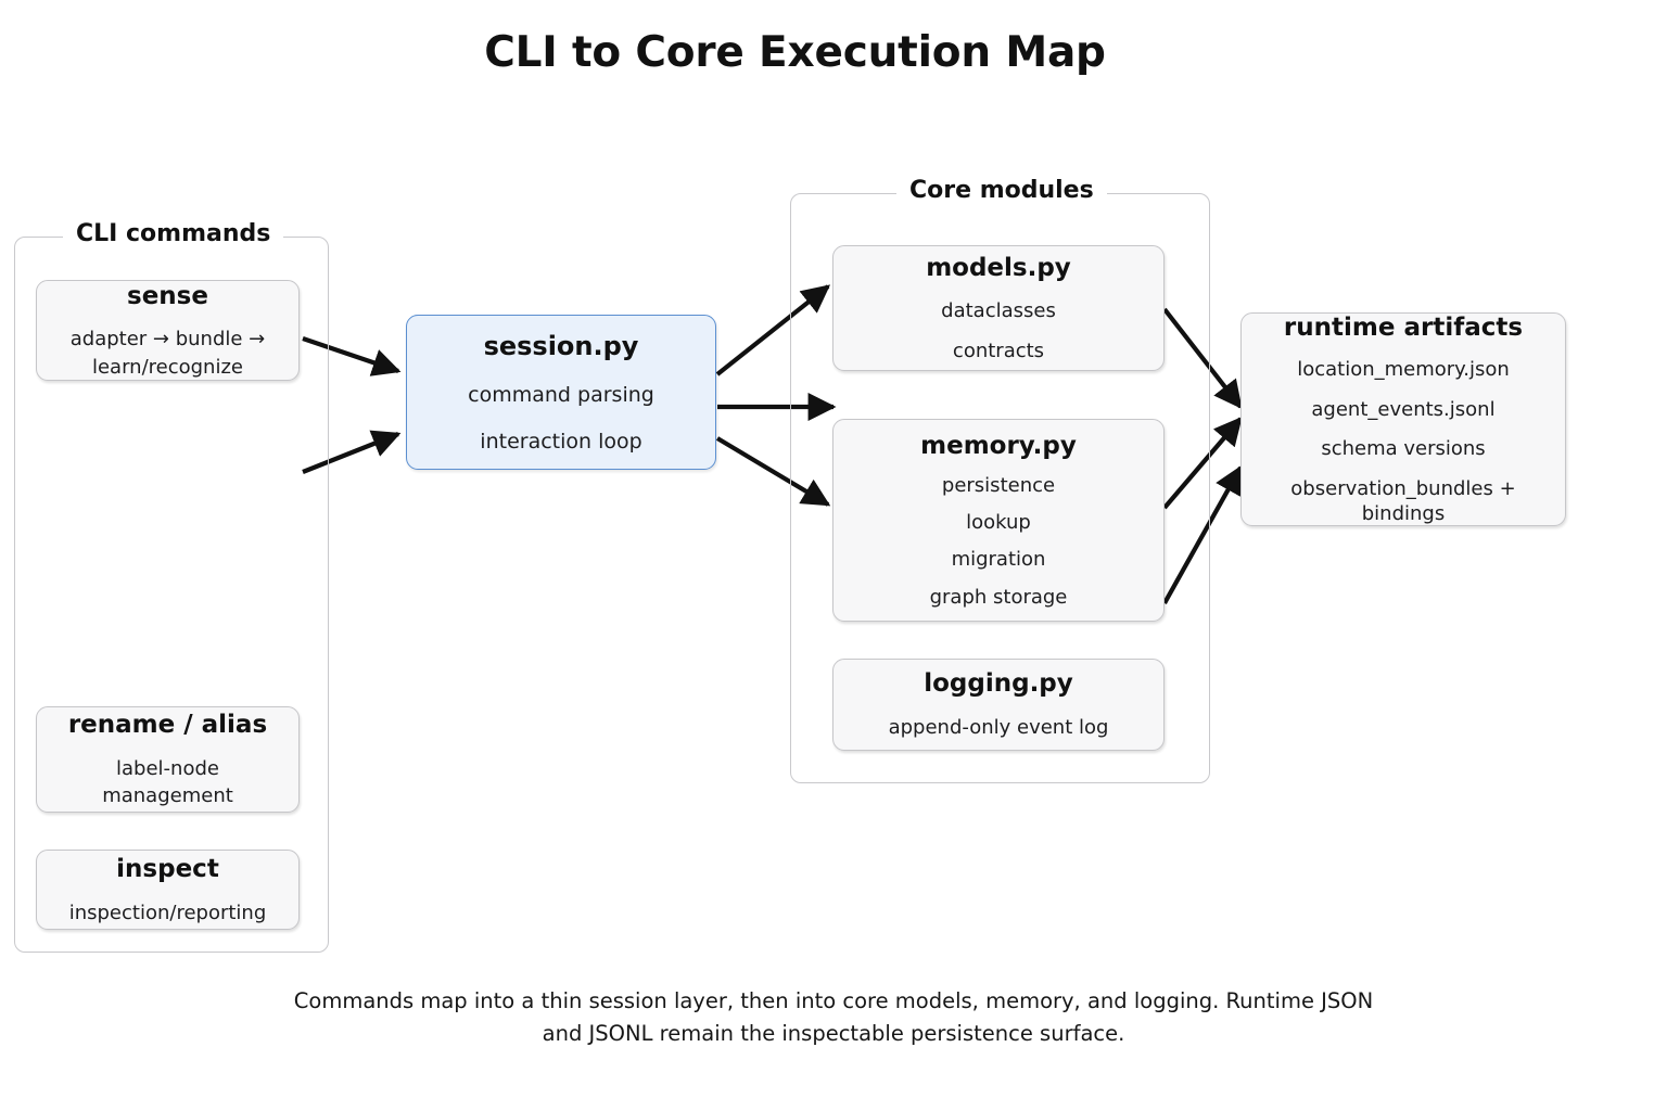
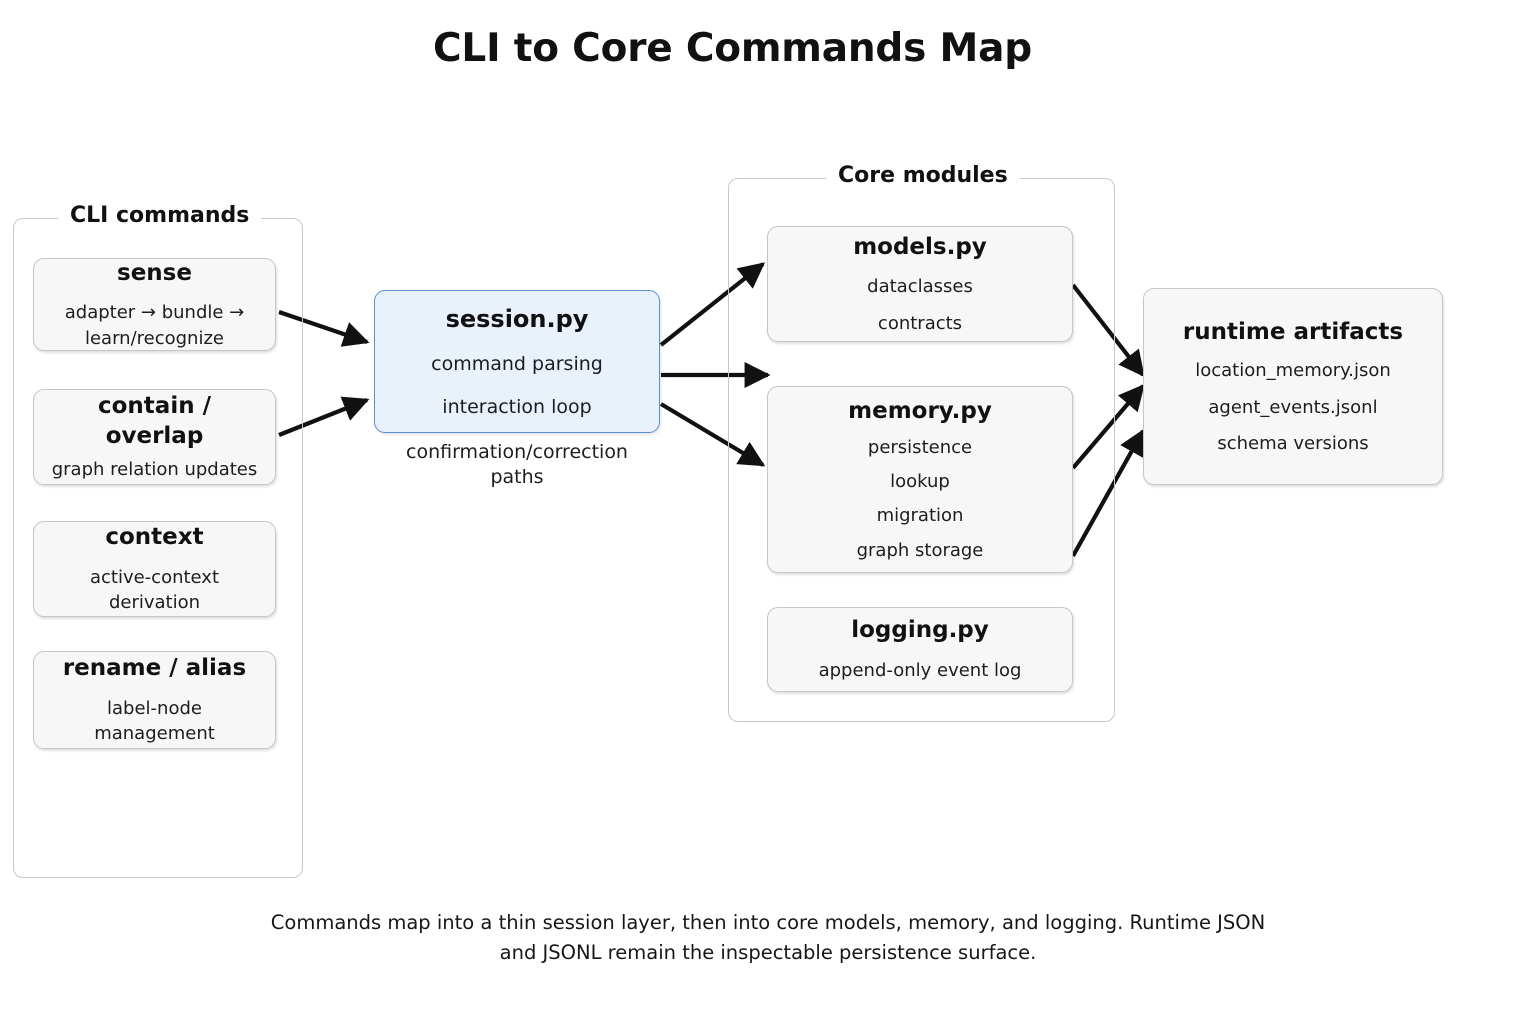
- CLI to Core Execution Map
+ CLI to Core Commands Map
  CLI commands
  sense
  adapter → bundle →
  learn/recognize
+ contain /
+ overlap
+ graph relation updates
+ context
+ active-context
+ derivation
  rename / alias
  label-node
  management
- inspect
- inspection/reporting
  session.py
  command parsing
  interaction loop
+ confirmation/correction
+ paths
  Core modules
  models.py
  dataclasses
  contracts
  memory.py
  persistence
  lookup
  migration
  graph storage
  logging.py
  append-only event log
  runtime artifacts
  location_memory.json
  agent_events.jsonl
  schema versions
- observation_bundles + bindings
  Commands map into a thin session layer, then into core models, memory, and logging. Runtime JSON and JSONL remain the inspectable persistence surface.
